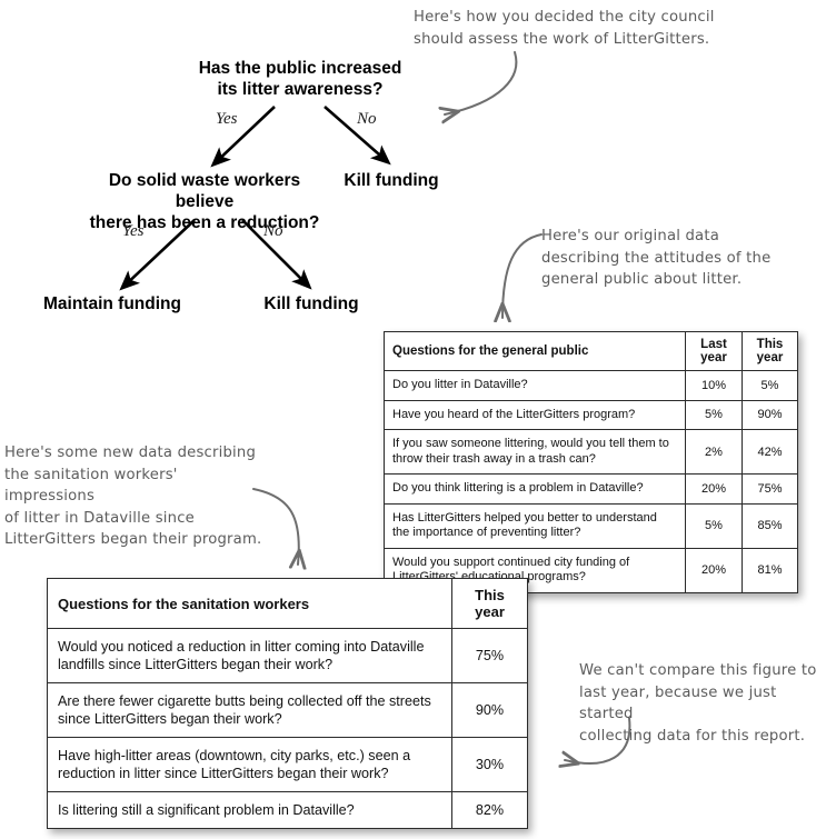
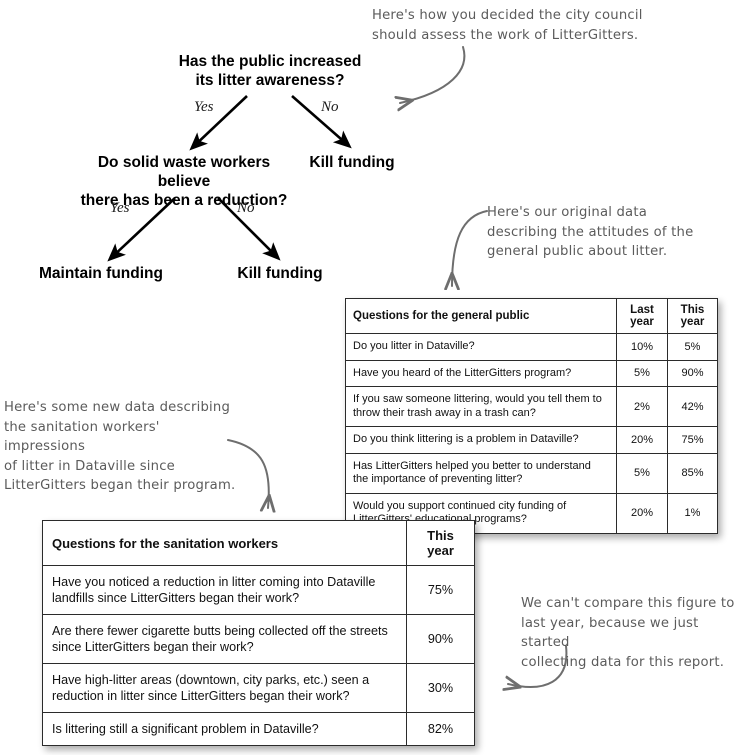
  Has the public increased
  its litter awareness?
  Yes
  No
  Kill funding
  Do solid waste workers believe
  there has been a reduction?
  Yes
  No
  Maintain funding
  Kill funding
  Here's how you decided the city council
  should assess the work of LitterGitters.
  Here's our original data
  describing the attitudes of the
  general public about litter.
  Here's some new data describing
  the sanitation workers' impressions
  of litter in Dataville since
  LitterGitters began their program.
  We can't compare this figure to
  last year, because we just started
  collecting data for this report.
  Questions for the general public	Last year	This year
  Do you litter in Dataville?	10%	5%
  Have you heard of the LitterGitters program?	5%	90%
  If you saw someone littering, would you tell them to throw their trash away in a trash can?	2%	42%
  Do you think littering is a problem in Dataville?	20%	75%
  Has LitterGitters helped you better to understand the importance of preventing litter?	5%	85%
- Would you support continued city funding of LitterGitters' educational programs?	20%	81%
+ Would you support continued city funding of LitterGitters' educational programs?	20%	1%
  Questions for the sanitation workers	This year
- Would you noticed a reduction in litter coming into Dataville landfills since LitterGitters began their work?	75%
+ Have you noticed a reduction in litter coming into Dataville landfills since LitterGitters began their work?	75%
  Are there fewer cigarette butts being collected off the streets since LitterGitters began their work?	90%
  Have high-litter areas (downtown, city parks, etc.) seen a reduction in litter since LitterGitters began their work?	30%
  Is littering still a significant problem in Dataville?	82%
